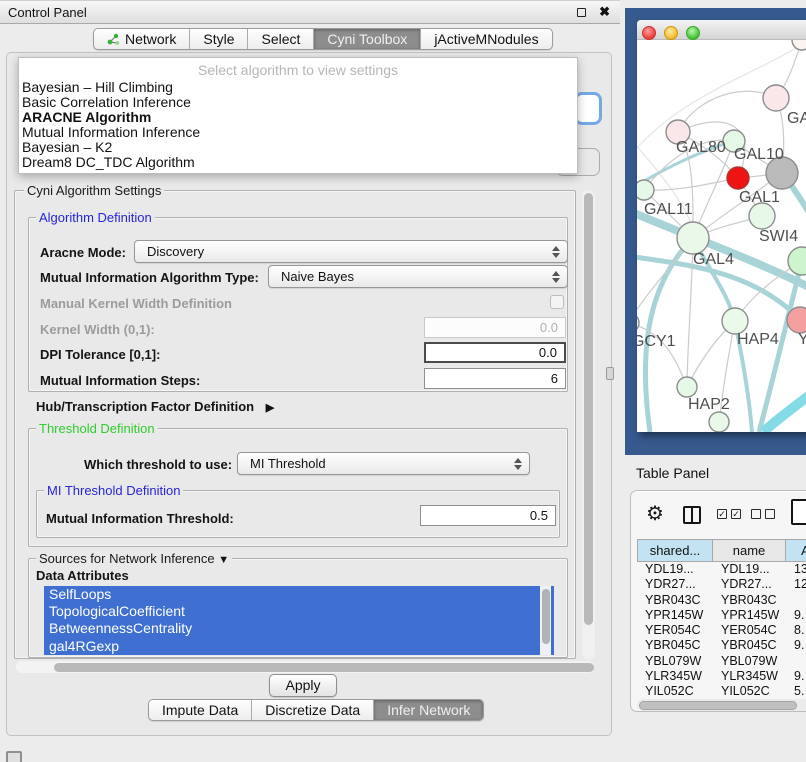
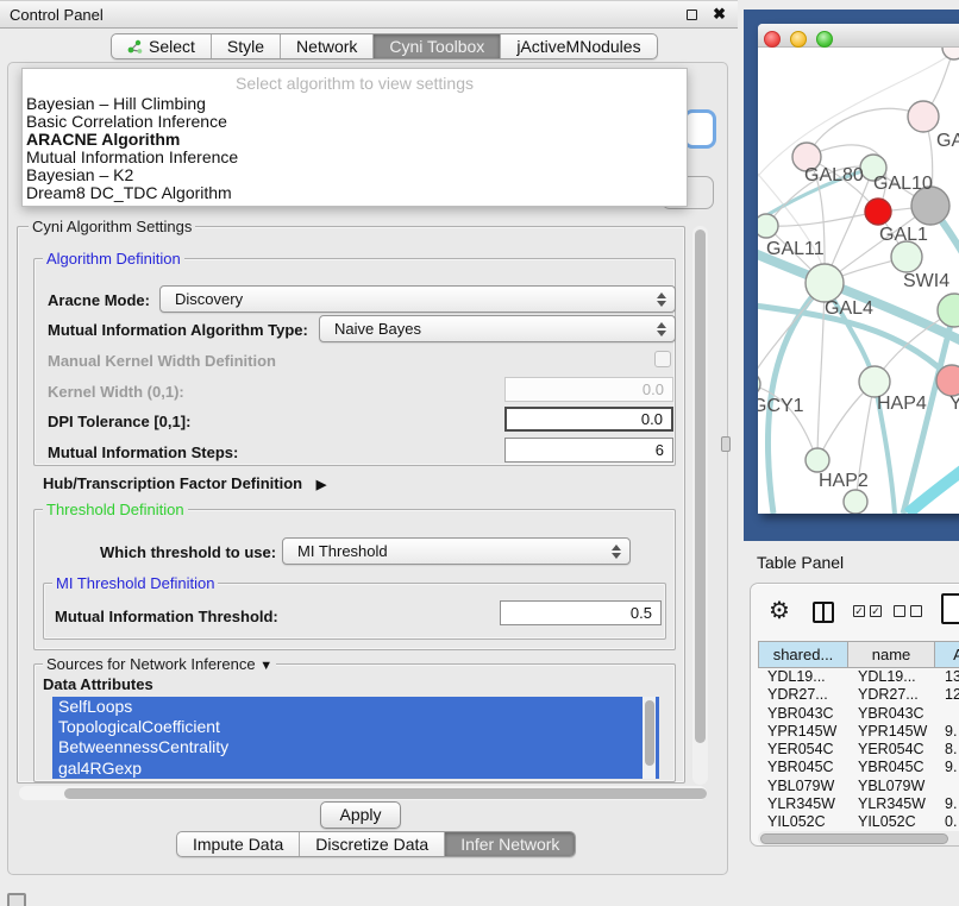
  Control Panel
  ✖
- Network
+ Select
  Style
- Select
+ Network
  Cyni Toolbox
  jActiveMNodules
  Select algorithm to view settings
  Bayesian – Hill Climbing
  Basic Correlation Inference
  ARACNE Algorithm
  Mutual Information Inference
  Bayesian – K2
  Dream8 DC_TDC Algorithm
  Cyni Algorithm Settings
  Algorithm Definition
  Aracne Mode:
  Discovery
  Mutual Information Algorithm Type:
  Naive Bayes
  Manual Kernel Width Definition
  Kernel Width (0,1):
  0.0
  DPI Tolerance [0,1]:
  0.0
  Mutual Information Steps:
  6
  Hub/Transcription Factor Definition ▶
  Threshold Definition
  Which threshold to use:
  MI Threshold
  MI Threshold Definition
  Mutual Information Threshold:
  0.5
  Sources for Network Inference ▼
  Data Attributes
  SelfLoops
  TopologicalCoefficient
  BetweennessCentrality
  gal4RGexp
  Apply
  Impute Data
  Discretize Data
  Infer Network
  GAL80
  GAL10
  GAL11
  GAL1
  GAL4
  SWI4
  GCY1
  HAP4
  Y
  HAP2
  Table Panel
  ⚙
  ✓
  ✓
  shared...
  name
  A
  YDL19...
  YDL19...
  13
  YDR27...
  YDR27...
  12
  YBR043C
  YBR043C
  YPR145W
  YPR145W
  9.
  YER054C
  YER054C
  8.
  YBR045C
  YBR045C
  9.
  YBL079W
  YBL079W
  YLR345W
  YLR345W
  9.
  YIL052C
  YIL052C
- 5.
+ 0.
